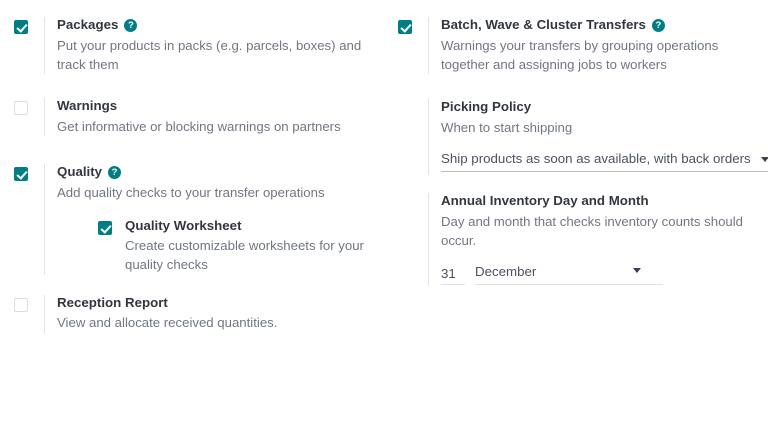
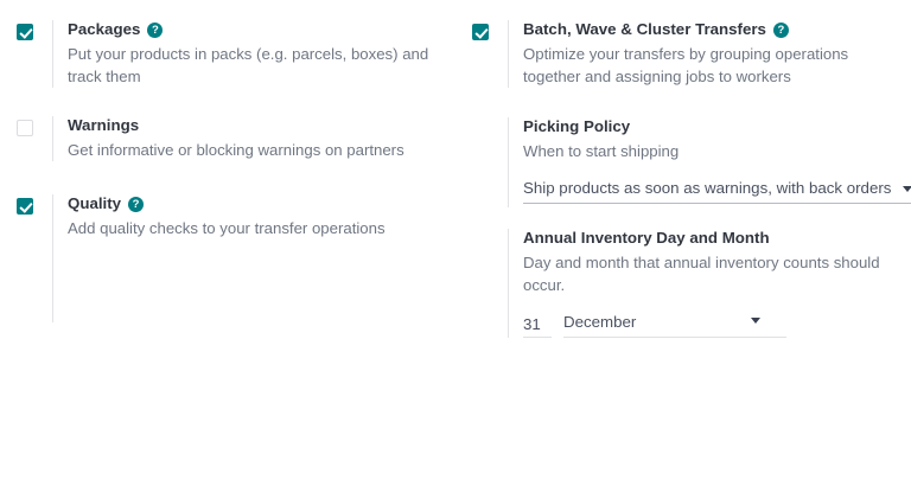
  Packages
  ?
  Put your products in packs (e.g. parcels, boxes) and track them
  Warnings
  Get informative or blocking warnings on partners
  Quality
  ?
  Add quality checks to your transfer operations
- Quality Worksheet
- Create customizable worksheets for your quality checks
- Reception Report
- View and allocate received quantities.
  Batch, Wave & Cluster Transfers
  ?
- Warnings your transfers by grouping operations together and assigning jobs to workers
+ Optimize your transfers by grouping operations together and assigning jobs to workers
  Picking Policy
  When to start shipping
- Ship products as soon as available, with back orders
+ Ship products as soon as warnings, with back orders
  Annual Inventory Day and Month
- Day and month that checks inventory counts should occur.
+ Day and month that annual inventory counts should occur.
  31
  December
